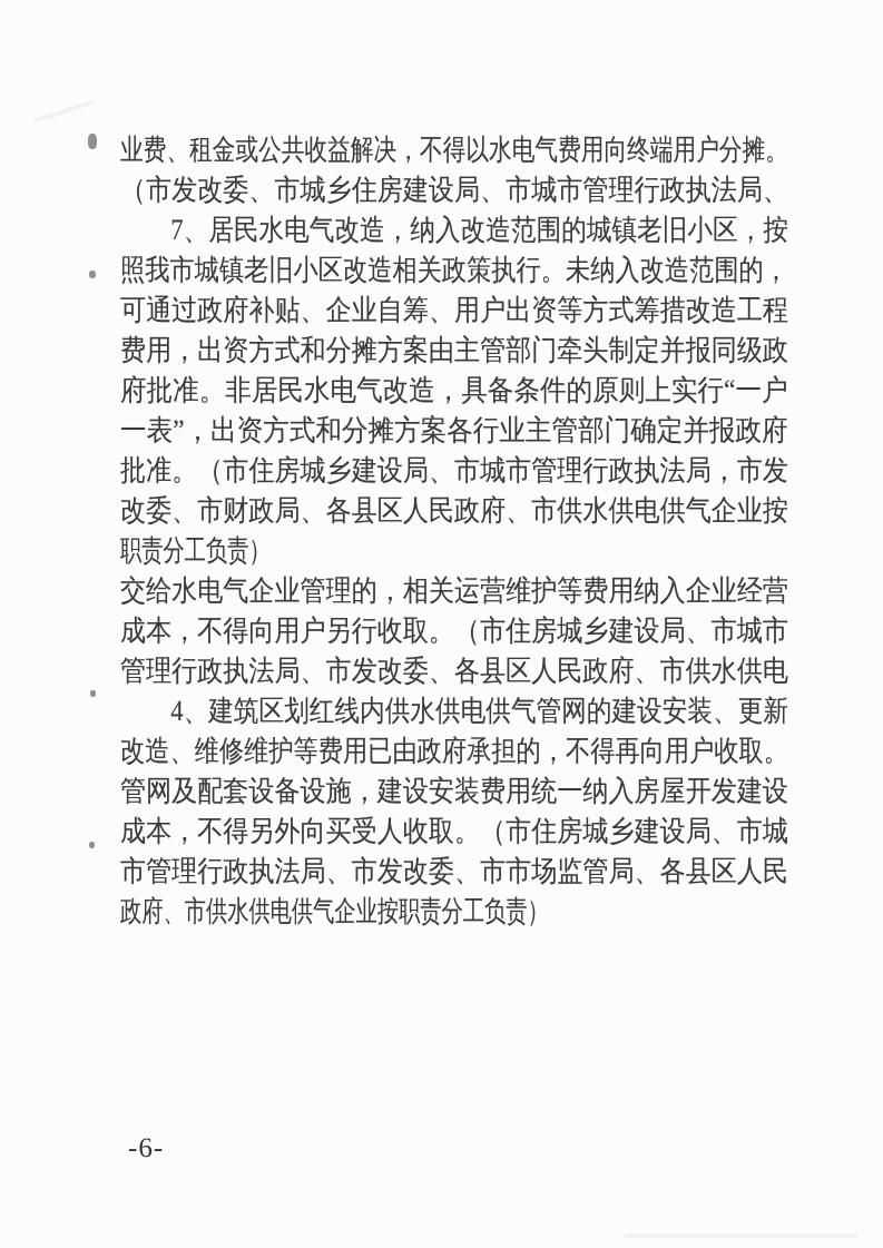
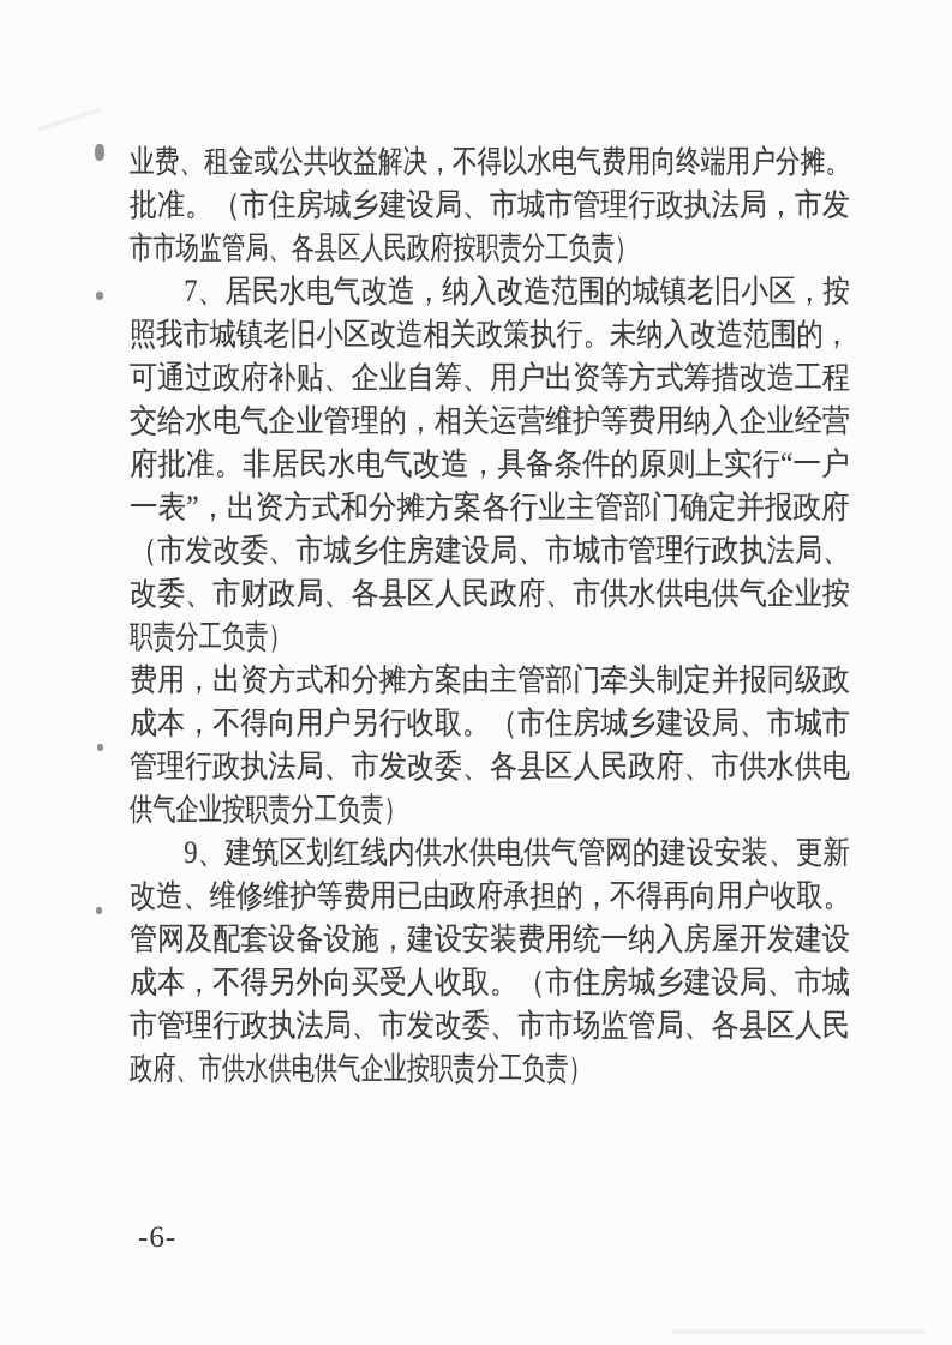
  业费、租金或公共收益解决，不得以水电气费用向终端用户分摊。
- （市发改委、市城乡住房建设局、市城市管理行政执法局、
+ 批准。（市住房城乡建设局、市城市管理行政执法局，市发
+ 市市场监管局、各县区人民政府按职责分工负责）
  7、居民水电气改造，纳入改造范围的城镇老旧小区，按
  照我市城镇老旧小区改造相关政策执行。未纳入改造范围的，
  可通过政府补贴、企业自筹、用户出资等方式筹措改造工程
- 费用，出资方式和分摊方案由主管部门牵头制定并报同级政
+ 交给水电气企业管理的，相关运营维护等费用纳入企业经营
  府批准。非居民水电气改造，具备条件的原则上实行“一户
  一表”，出资方式和分摊方案各行业主管部门确定并报政府
- 批准。（市住房城乡建设局、市城市管理行政执法局，市发
+ （市发改委、市城乡住房建设局、市城市管理行政执法局、
  改委、市财政局、各县区人民政府、市供水供电供气企业按
  职责分工负责）
- 交给水电气企业管理的，相关运营维护等费用纳入企业经营
+ 费用，出资方式和分摊方案由主管部门牵头制定并报同级政
  成本，不得向用户另行收取。（市住房城乡建设局、市城市
  管理行政执法局、市发改委、各县区人民政府、市供水供电
+ 供气企业按职责分工负责）
- 4、建筑区划红线内供水供电供气管网的建设安装、更新
+ 9、建筑区划红线内供水供电供气管网的建设安装、更新
  改造、维修维护等费用已由政府承担的，不得再向用户收取。
  管网及配套设备设施，建设安装费用统一纳入房屋开发建设
  成本，不得另外向买受人收取。（市住房城乡建设局、市城
  市管理行政执法局、市发改委、市市场监管局、各县区人民
  政府、市供水供电供气企业按职责分工负责）
  -6-
